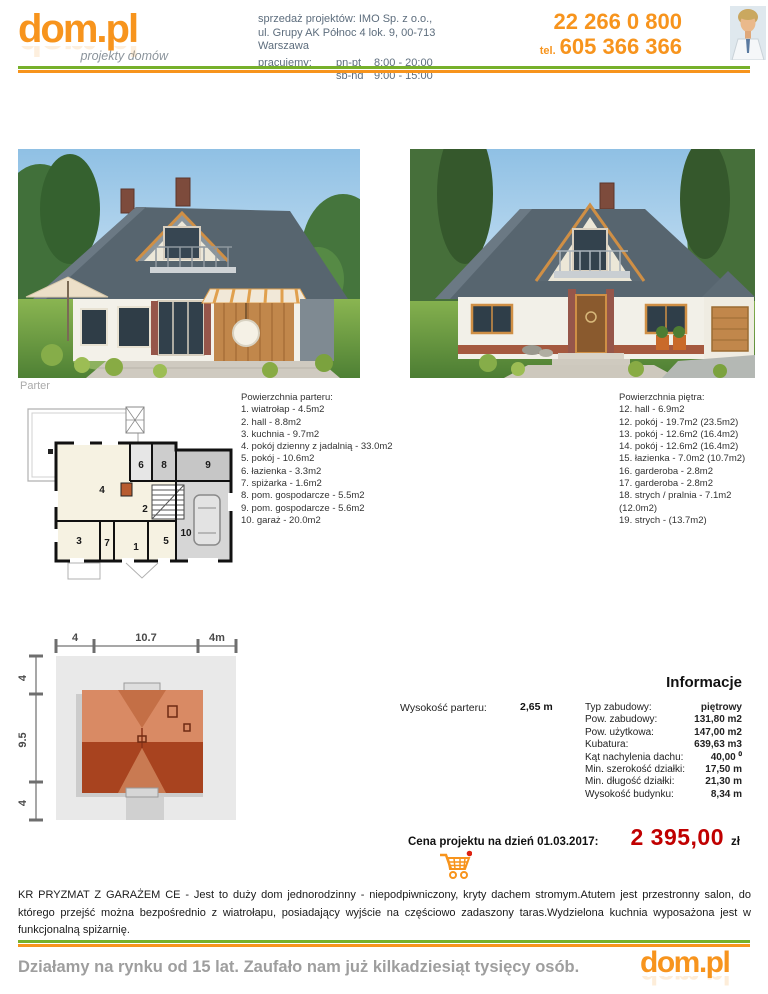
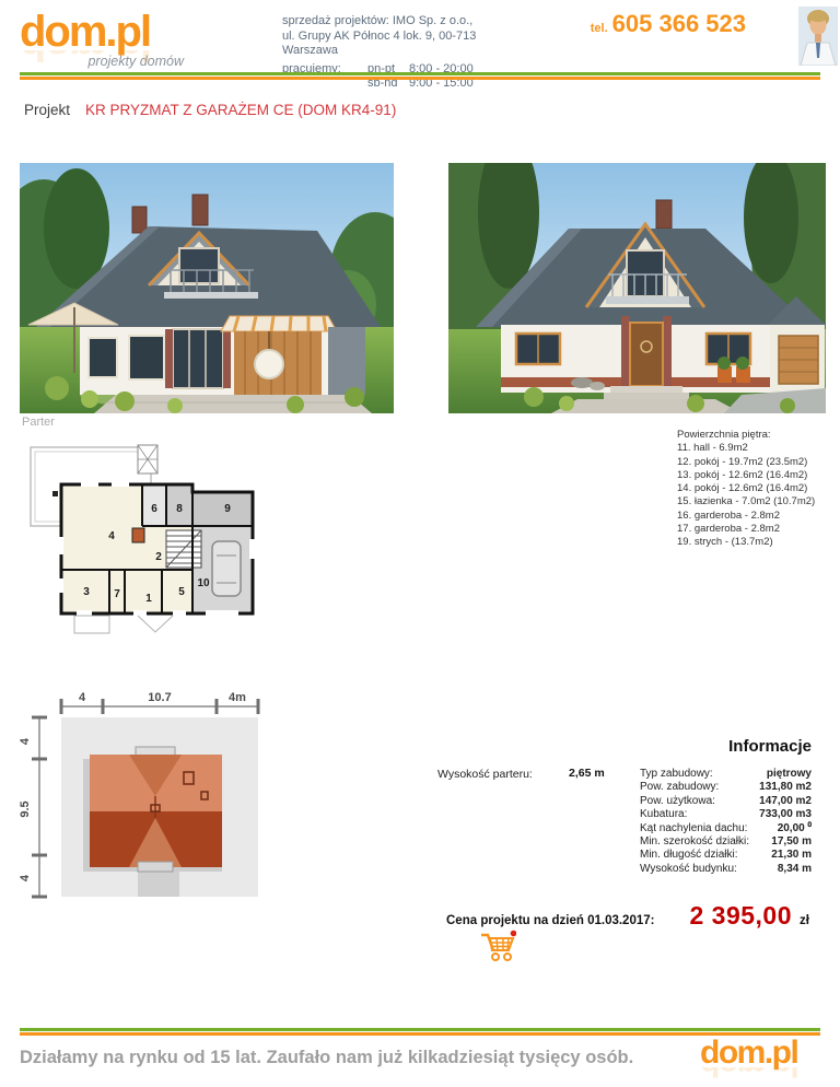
  dom.pl
  projekty domów
  sprzedaż projektów: IMO Sp. z o.o.,
  ul. Grupy AK Północ 4 lok. 9, 00-713 Warszawa
  pracujemy:
  pn-pt
  8:00 - 20:00
  sb-nd
  9:00 - 15:00
- 22 266 0 800
- tel. 605 366 366
+ tel. 605 366 523
+ Projekt
+ KR PRYZMAT Z GARAŻEM CE (DOM KR4-91)
  Parter
  1
  2
  3
  4
  5
  6
  7
  8
  9
  10
- Powierzchnia parteru:
- 1. wiatrołap - 4.5m2
- 2. hall - 8.8m2
- 3. kuchnia - 9.7m2
- 4. pokój dzienny z jadalnią - 33.0m2
- 5. pokój - 10.6m2
- 6. łazienka - 3.3m2
- 7. spiżarka - 1.6m2
- 8. pom. gospodarcze - 5.5m2
- 9. pom. gospodarcze - 5.6m2
- 10. garaż - 20.0m2
  Powierzchnia piętra:
- 12. hall - 6.9m2
+ 11. hall - 6.9m2
  12. pokój - 19.7m2 (23.5m2)
  13. pokój - 12.6m2 (16.4m2)
  14. pokój - 12.6m2 (16.4m2)
  15. łazienka - 7.0m2 (10.7m2)
  16. garderoba - 2.8m2
  17. garderoba - 2.8m2
- 18. strych / pralnia - 7.1m2 (12.0m2)
  19. strych - (13.7m2)
  4
  10.7
  4m
  Wysokość parteru:
  2,65 m
  Informacje
  Typ zabudowy:
  piętrowy
  Pow. zabudowy:
  131,80 m2
  Pow. użytkowa:
  147,00 m2
  Kubatura:
- 639,63 m3
+ 733,00 m3
  Kąt nachylenia dachu:
- 40,00 ⁰
+ 20,00 ⁰
  Min. szerokość działki:
  17,50 m
  Min. długość działki:
  21,30 m
  Wysokość budynku:
  8,34 m
  Cena projektu na dzień 01.03.2017:
  2 395,00
  zł
- KR PRYZMAT Z GARAŻEM CE - Jest to duży dom jednorodzinny - niepodpiwniczony, kryty dachem stromym.Atutem jest przestronny salon, do którego przejść można bezpośrednio z wiatrołapu, posiadający wyjście na częściowo zadaszony taras.Wydzielona kuchnia wyposażona jest w funkcjonalną spiżarnię.
  Działamy na rynku od 15 lat. Zaufało nam już kilkadziesiąt tysięcy osób.
  dom.pl
